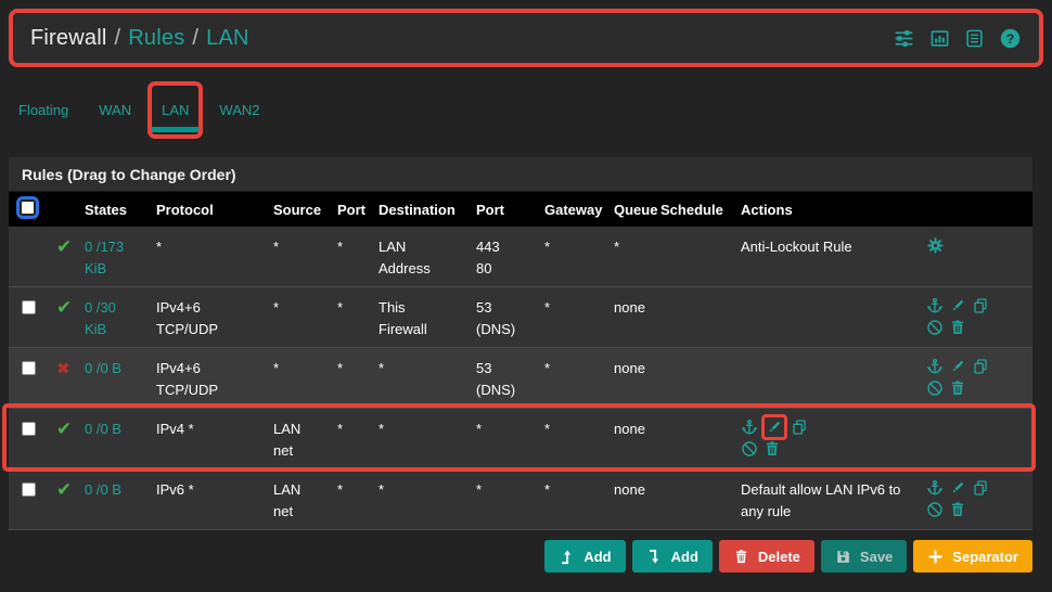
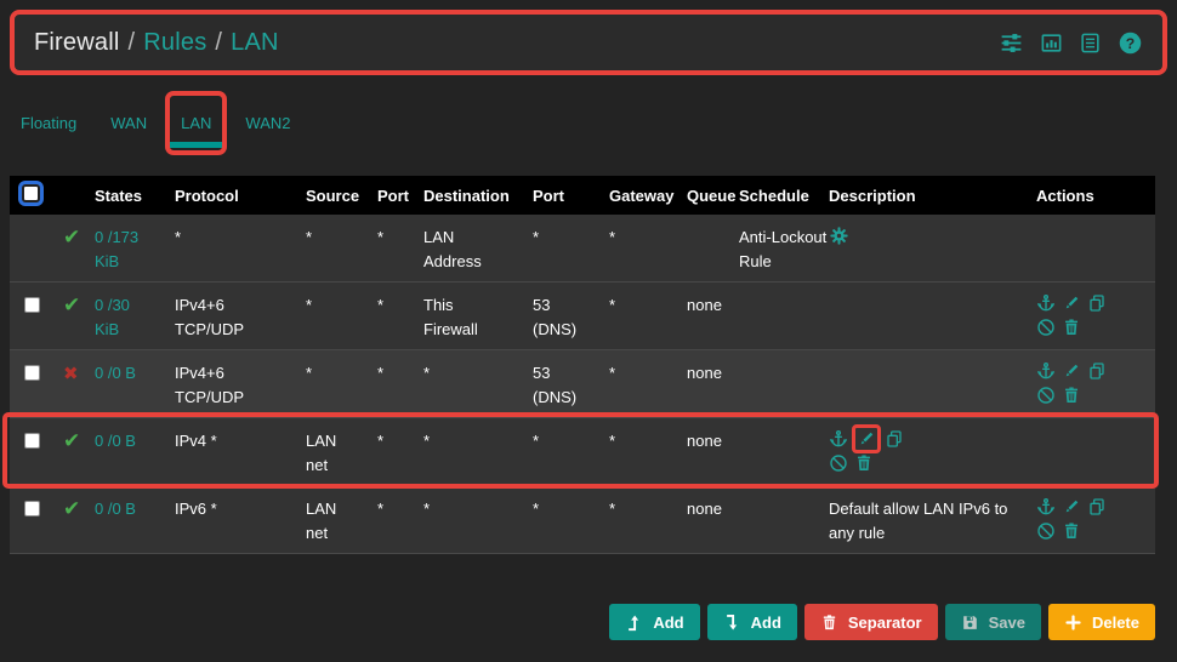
  Firewall / Rules / LAN
  ?
  Floating
  WAN
  LAN
  WAN2
- Rules (Drag to Change Order)
  States
  Protocol
  Source
  Port
  Destination
  Port
  Gateway
  Queue
  Schedule
+ Description
  Actions
  ✔
  0 /173
  KiB
  *
  *
  *
  LAN
  Address
- 443
- 80
  *
  *
  Anti-Lockout Rule
  ✔
  0 /30
  KiB
  IPv4+6
  TCP/UDP
  *
  *
  This
  Firewall
  53
  (DNS)
  *
  none
  ✖
  0 /0 B
  IPv4+6
  TCP/UDP
  *
  *
  *
  53
  (DNS)
  *
  none
  ✔
  0 /0 B
  IPv4 *
  LAN
  net
  *
  *
  *
  *
  none
  ✔
  0 /0 B
  IPv6 *
  LAN
  net
  *
  *
  *
  *
  none
  Default allow LAN IPv6 to
  any rule
  Add
  Add
- Delete
+ Separator
  Save
- Separator
+ Delete
